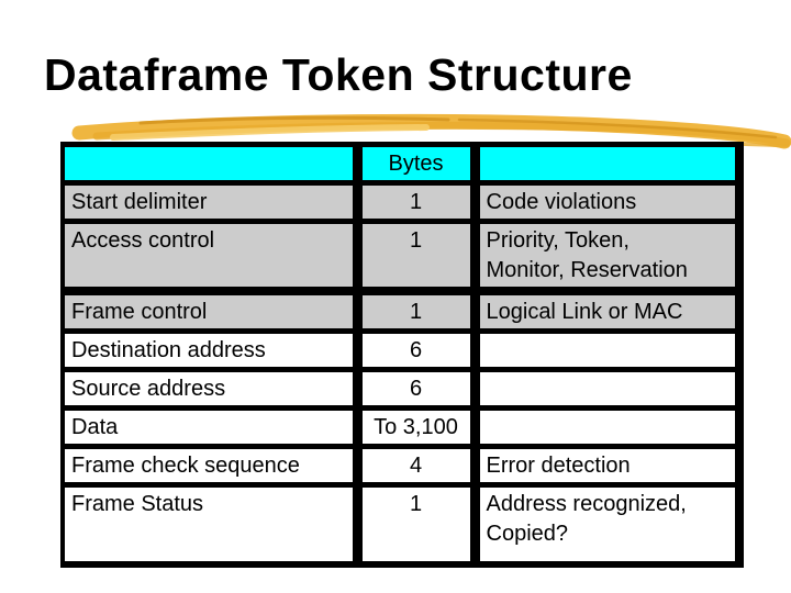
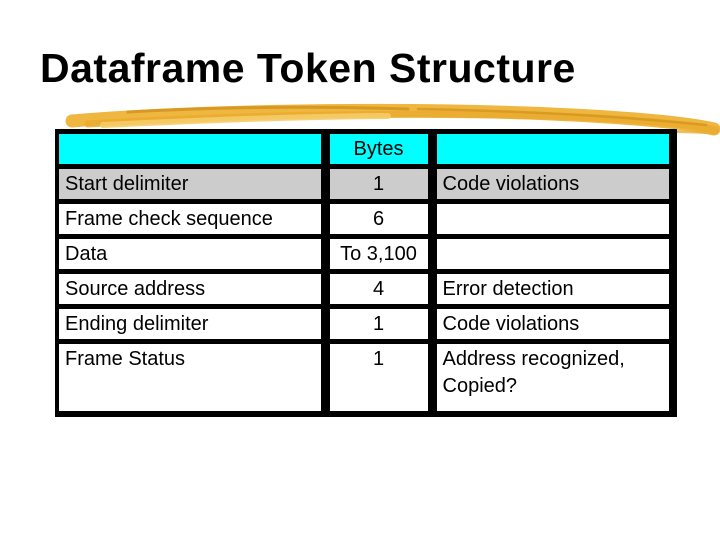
  Dataframe Token Structure
  	Bytes
  Start delimiter	1	Code violations
- Access control	1	Priority, Token, Monitor, Reservation
- Frame control	1	Logical Link or MAC
- Destination address	6
- Source address	6
+ Frame check sequence	6
  Data	To 3,100
- Frame check sequence	4	Error detection
+ Source address	4	Error detection
+ Ending delimiter	1	Code violations
  Frame Status	1	Address recognized, Copied?
